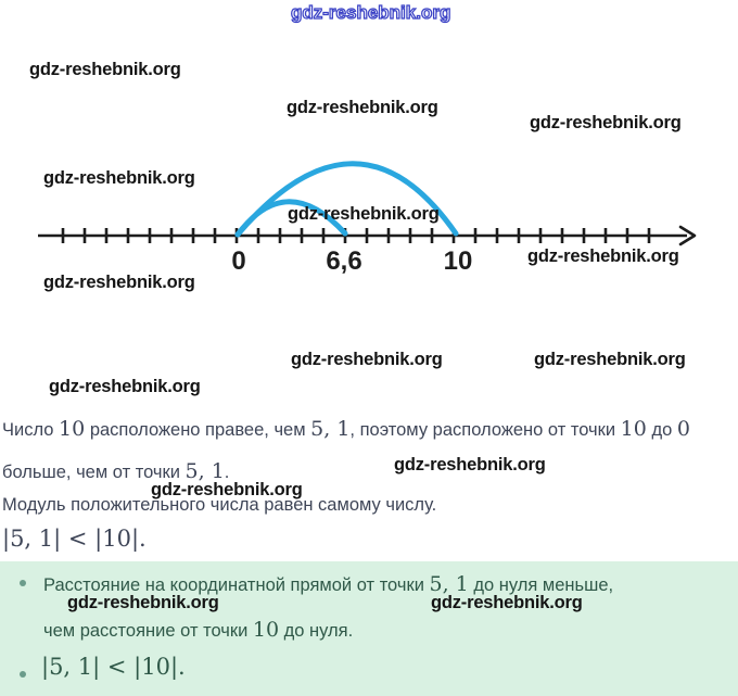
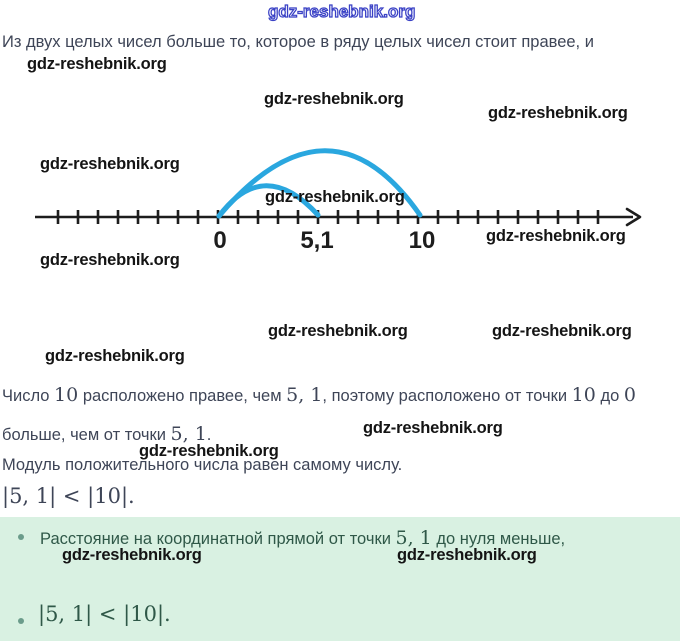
  gdz-reshebnik.org
  gdz-reshebnik.org
  gdz-reshebnik.org
  gdz-reshebnik.org
  gdz-reshebnik.org
  gdz-reshebnik.org
  gdz-reshebnik.org
  gdz-reshebnik.org
  gdz-reshebnik.org
  gdz-reshebnik.org
  gdz-reshebnik.org
  gdz-reshebnik.org
  gdz-reshebnik.org
  gdz-reshebnik.org
  gdz-reshebnik.org
+ Из двух целых чисел больше то, которое в ряду целых чисел стоит правее, и
  0
- 6,6
+ 5,1
  10
  Число 10 расположено правее, чем 5, 1, поэтому расположено от точки 10 до 0
  больше, чем от точки 5, 1.
  Модуль положительного числа равен самому числу.
  |5, 1| < |10|.
  Расстояние на координатной прямой от точки 5, 1 до нуля меньше,
- чем расстояние от точки 10 до нуля.
  |5, 1| < |10|.
